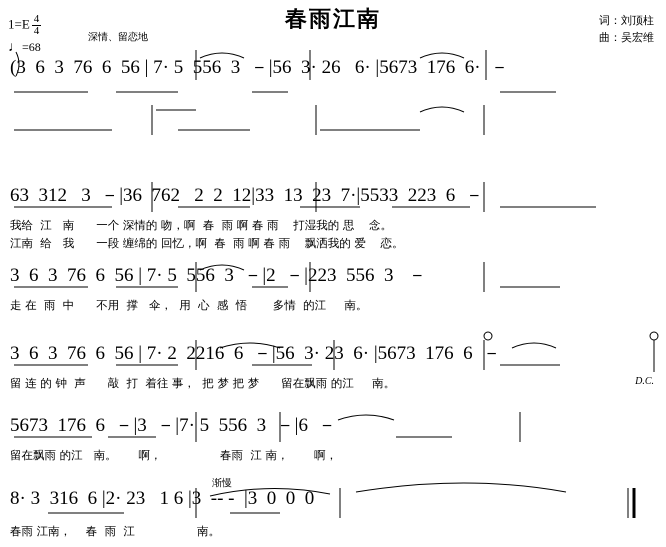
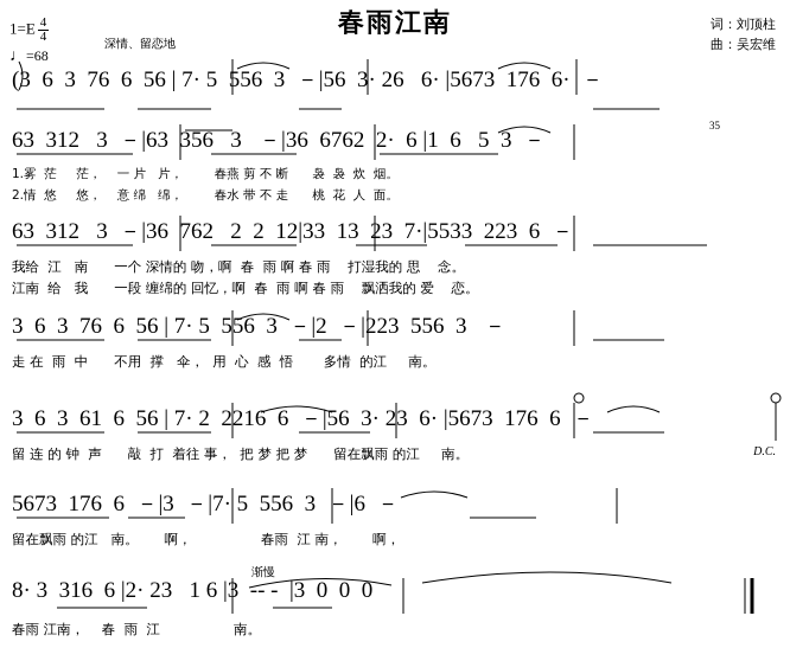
  春雨江南
  1=E
  4
  4
  ♩=68
  深情、留恋地
  词：刘顶柱
  曲：吴宏维
  (3 6 3 76 6 56 | 7· 5 556 3 －|56 3· 26 6· |5673 176 6· －
+ 63 312 3 －|63 356 3 －|36 6762 2· 6 |1 6 5 3 －
+ 1.雾 茫 茫， 一 片 片， 春燕 剪 不 断 袅 袅 炊 烟。
+ 2.情 悠 悠， 意 绵 绵， 春水 带 不 走 桃 花 人 面。
+ 35
  63 312 3 －|36 762 2 2 12|33 13 23 7·|5533 223 6 －
  我给 江 南 一个 深情的 吻，啊 春 雨 啊 春 雨 打湿我的 思 念。
  江南 给 我 一段 缠绵的 回忆，啊 春 雨 啊 春 雨 飘洒我的 爱 恋。
  3 6 3 76 6 56 | 7· 5 556 3 －|2 －|223 556 3 －
  走 在 雨 中 不用 撑 伞， 用 心 感 悟 多情 的江 南。
- 3 6 3 76 6 56 | 7· 2 2216 6 －|56 3· 23 6· |5673 176 6 －
+ 3 6 3 61 6 56 | 7· 2 2216 6 －|56 3· 23 6· |5673 176 6 －
  留 连 的 钟 声 敲 打 着往 事， 把 梦 把 梦 留在飘雨 的江 南。
  D.C.
  5673 176 6 －|3 －|7· 5 556 3 －|6 －
  留在飘雨 的江 南。 啊， 春雨 江 南， 啊，
  渐慢
  8· 3 316 6 |2· 23 1 6 |3 -- - |3 0 0 0
  春雨 江南， 春 雨 江 南。
